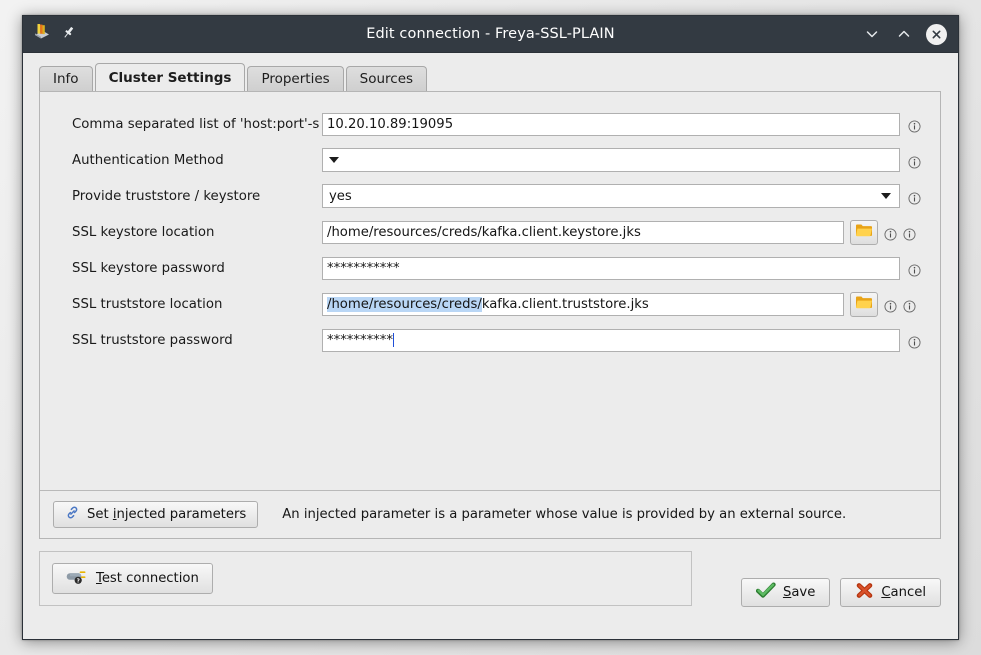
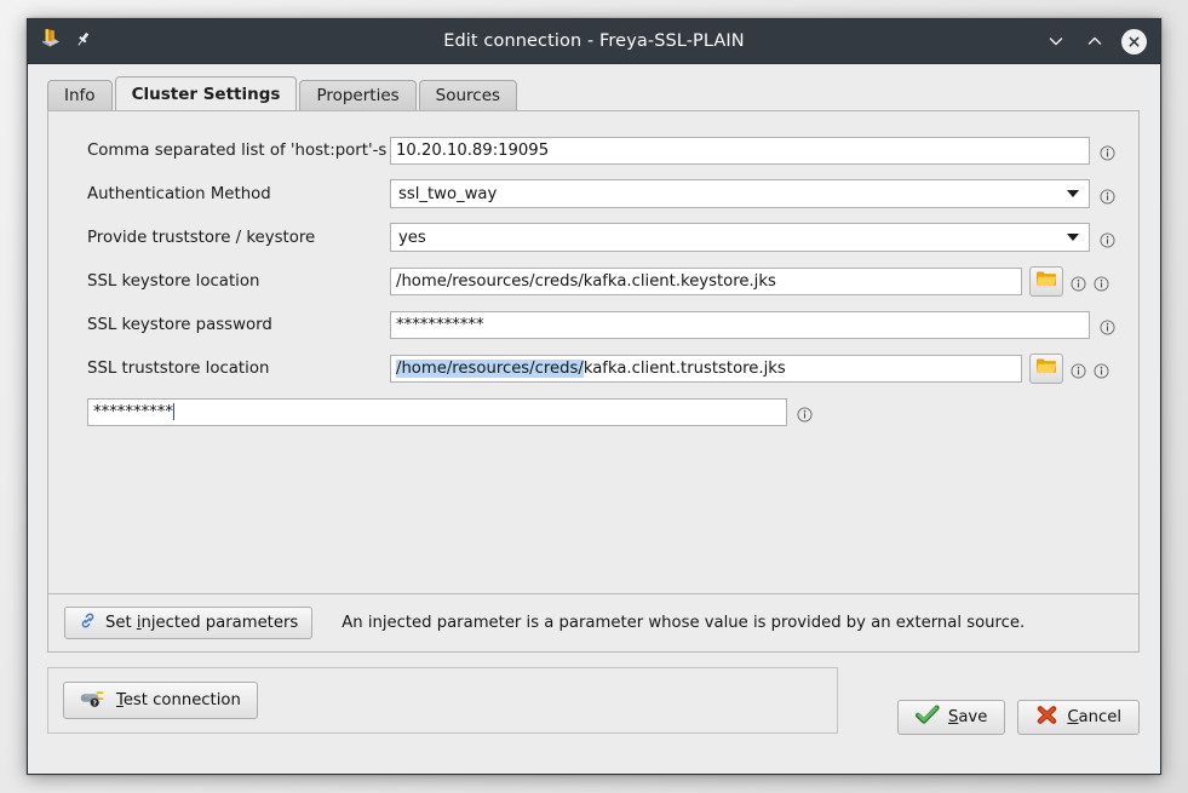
  Edit connection - Freya-SSL-PLAIN
  Info
  Cluster Settings
  Properties
  Sources
  Comma separated list of 'host:port'-s
  10.20.10.89:19095
  Authentication Method
+ ssl_two_way
  Provide truststore / keystore
  yes
  SSL keystore location
  /home/resources/creds/kafka.client.keystore.jks
  SSL keystore password
  ***********
  SSL truststore location
  /home/resources/creds/
  kafka.client.truststore.jks
- SSL truststore password
  **********
  Set injected parameters
  An injected parameter is a parameter whose value is provided by an external source.
  Test connection
  Save
  Cancel
